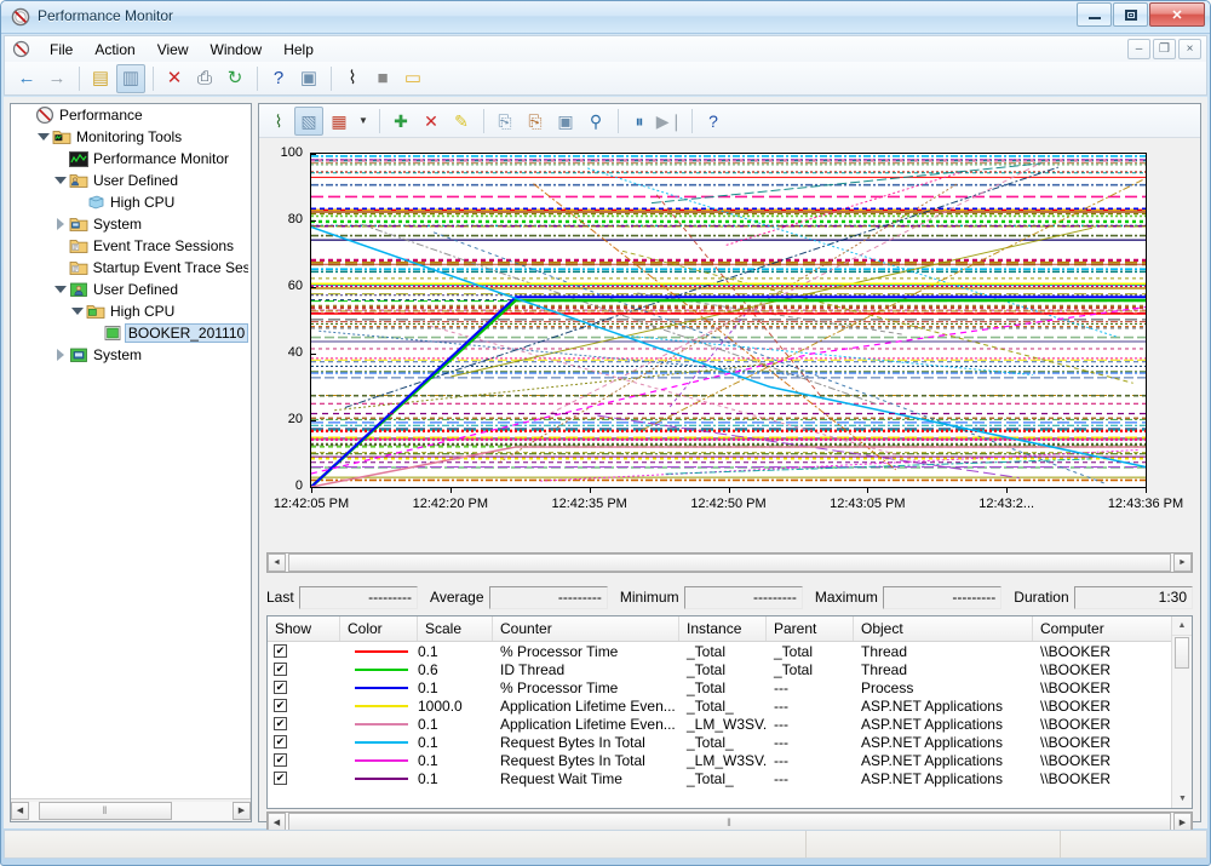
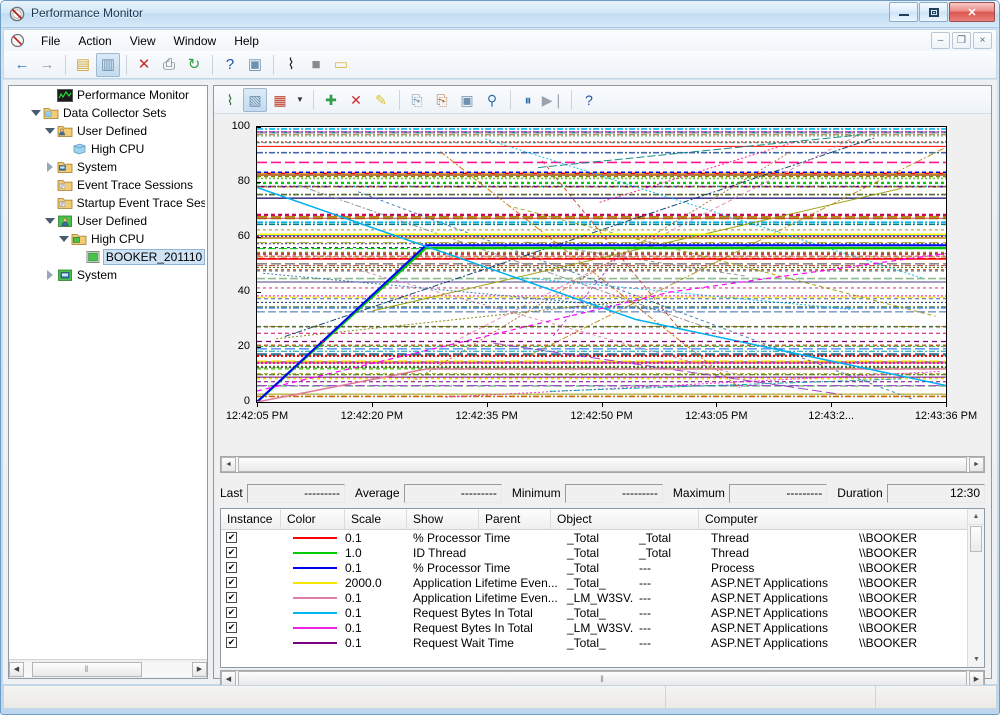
  Performance Monitor
  ✕
  File
  Action
  View
  Window
  Help
  –
  ❐
  ×
  ←
  →
  ▤
  ▥
  ✕
  ⎙
  ↻
  ?
  ▣
  ⌇
  ■
  ▭
- Performance
- Monitoring Tools
  Performance Monitor
+ Data Collector Sets
  User Defined
  High CPU
  System
  Event Trace Sessions
  Startup Event Trace Ses
  User Defined
  High CPU
  BOOKER_201110
  System
  ‖
  ⌇
  ▧
  ▦
  ▼
  ✚
  ✕
  ✎
  ⎘
  ⎘
  ▣
  ⚲
  ⏸
  ▶❘
  ?
  0
  20
  40
  60
  80
  100
  12:42:05 PM
  12:42:20 PM
  12:42:35 PM
  12:42:50 PM
  12:43:05 PM
  12:43:2...
  12:43:36 PM
  Last
  ---------
  Average
  ---------
  Minimum
  ---------
  Maximum
  ---------
  Duration
- 1:30
+ 12:30
- Show
+ Instance
  Color
  Scale
- Counter
- Instance
+ Show
  Parent
  Object
  Computer
  ✔
  0.1
  % Processor Time
  _Total
  _Total
  Thread
  \\BOOKER
  ✔
- 0.6
+ 1.0
  ID Thread
  _Total
  _Total
  Thread
  \\BOOKER
  ✔
  0.1
  % Processor Time
  _Total
  ---
  Process
  \\BOOKER
  ✔
- 1000.0
+ 2000.0
  Application Lifetime Even...
  _Total_
  ---
  ASP.NET Applications
  \\BOOKER
  ✔
  0.1
  Application Lifetime Even...
  _LM_W3SV.
  ---
  ASP.NET Applications
  \\BOOKER
  ✔
  0.1
  Request Bytes In Total
  _Total_
  ---
  ASP.NET Applications
  \\BOOKER
  ✔
  0.1
  Request Bytes In Total
  _LM_W3SV.
  ---
  ASP.NET Applications
  \\BOOKER
  ✔
  0.1
  Request Wait Time
  _Total_
  ---
  ASP.NET Applications
  \\BOOKER
  ‖
